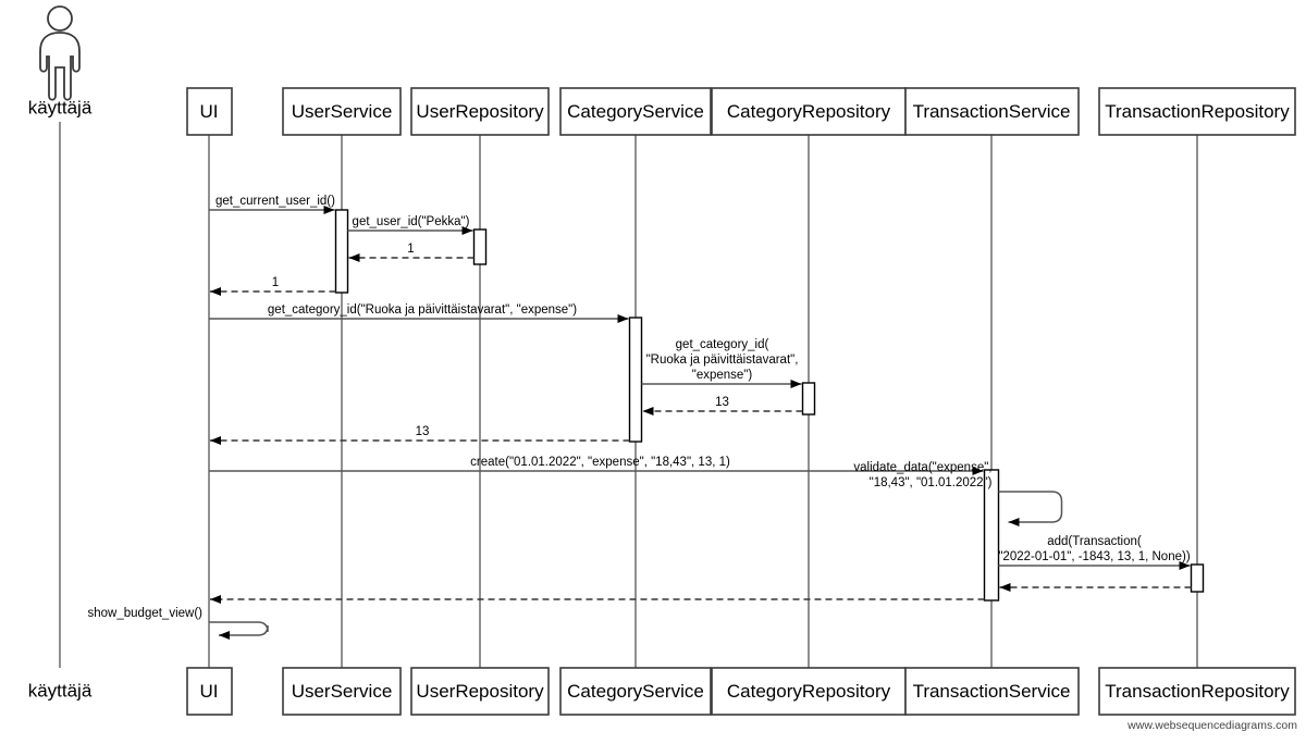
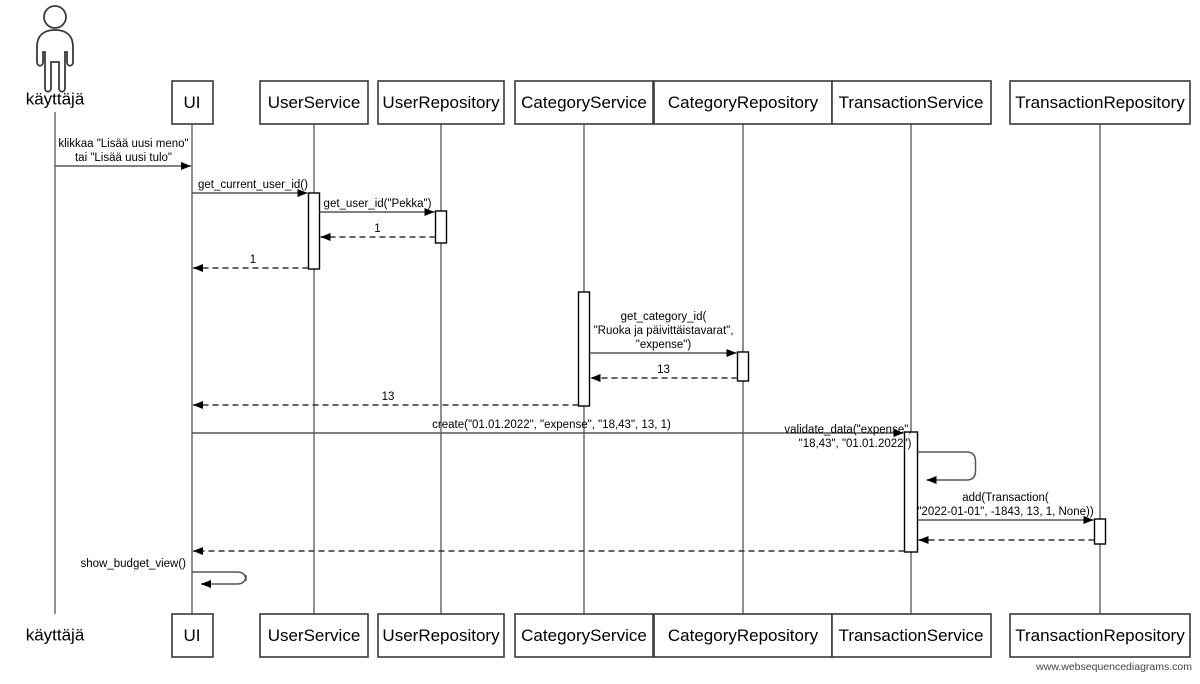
  UI
  UserService
  UserRepository
  CategoryService
  CategoryRepository
  TransactionService
  TransactionRepository
  UI
  UserService
  UserRepository
  CategoryService
  CategoryRepository
  TransactionService
  TransactionRepository
+ klikkaa "Lisää uusi meno"
+ tai "Lisää uusi tulo"
  get_current_user_id()
  get_user_id("Pekka")
  1
  1
- get_category_id("Ruoka ja päivittäistavarat", "expense")
  get_category_id(
  "Ruoka ja päivittäistavarat",
  "expense")
  13
  13
  create("01.01.2022", "expense", "18,43", 13, 1)
  validate_data("expense",
  "18,43", "01.01.2022")
  add(Transaction(
  "2022-01-01", -1843, 13, 1, None))
  show_budget_view()
  käyttäjä
  käyttäjä
  www.websequencediagrams.com
